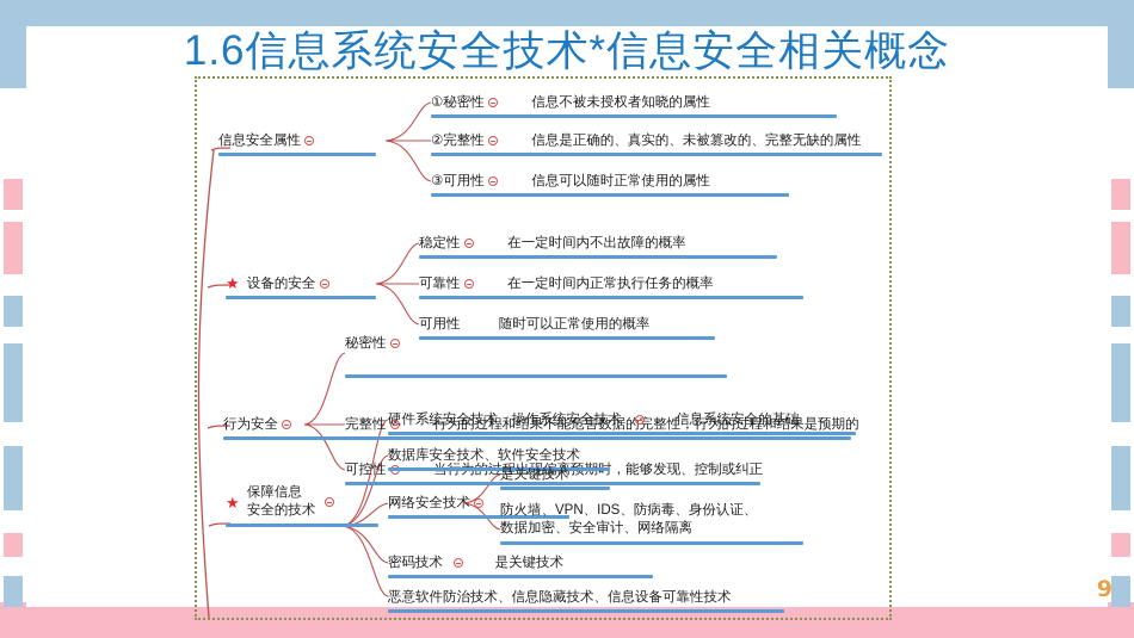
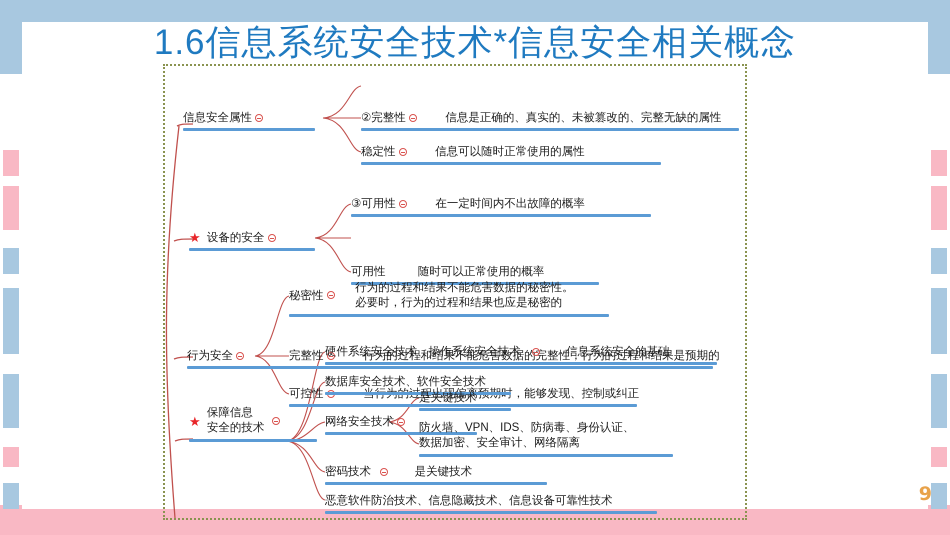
  1.6信息系统安全技术*信息安全相关概念
  信息安全属性
- ①秘密性 信息不被未授权者知晓的属性
  ②完整性 信息是正确的、真实的、未被篡改的、完整无缺的属性
- ③可用性 信息可以随时正常使用的属性
+ 稳定性 信息可以随时正常使用的属性
  ★ 设备的安全
- 稳定性 在一定时间内不出故障的概率
+ ③可用性 在一定时间内不出故障的概率
- 可靠性 在一定时间内正常执行任务的概率
  可用性 随时可以正常使用的概率
  行为安全
  秘密性
+ 行为的过程和结果不能危害数据的秘密性。
+ 必要时，行为的过程和结果也应是秘密的
  完整性 行为的过程和结果不能危害数据的完整性，行为的过程和结果是预期的
  ★
  保障信息
  安全的技术
  硬件系统安全技术、操作系统安全技术 信息系统安全的基础
  数据库安全技术、软件安全技术
  网络安全技术
  是关键技术
  防火墙、VPN、IDS、防病毒、身份认证、
  数据加密、安全审计、网络隔离
  密码技术 是关键技术
  恶意软件防治技术、信息隐藏技术、信息设备可靠性技术
  9
